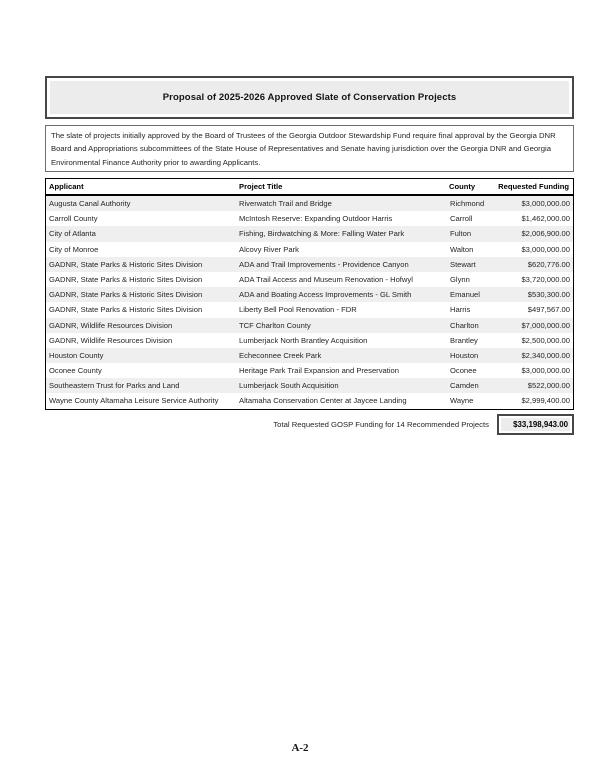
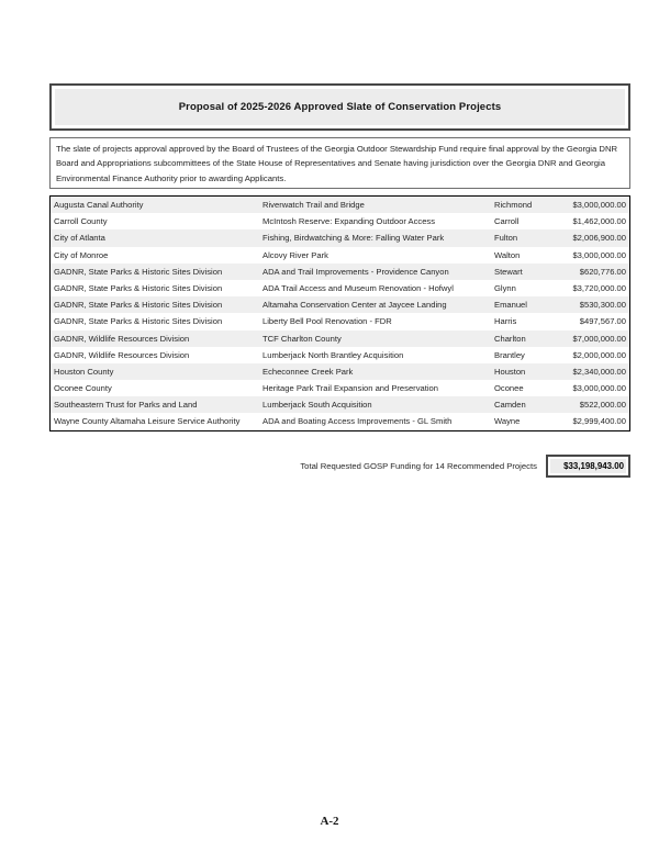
  Proposal of 2025-2026 Approved Slate of Conservation Projects
- The slate of projects initially approved by the Board of Trustees of the Georgia Outdoor Stewardship Fund require final approval by the Georgia DNR Board and Appropriations subcommittees of the State House of Representatives and Senate having jurisdiction over the Georgia DNR and Georgia Environmental Finance Authority prior to awarding Applicants.
+ The slate of projects approval approved by the Board of Trustees of the Georgia Outdoor Stewardship Fund require final approval by the Georgia DNR Board and Appropriations subcommittees of the State House of Representatives and Senate having jurisdiction over the Georgia DNR and Georgia Environmental Finance Authority prior to awarding Applicants.
- Applicant
- Project Title
- County
- Requested Funding
  Augusta Canal Authority
  Riverwatch Trail and Bridge
  Richmond
  $3,000,000.00
  Carroll County
- McIntosh Reserve: Expanding Outdoor Harris
+ McIntosh Reserve: Expanding Outdoor Access
  Carroll
  $1,462,000.00
  City of Atlanta
  Fishing, Birdwatching & More: Falling Water Park
  Fulton
  $2,006,900.00
  City of Monroe
  Alcovy River Park
  Walton
  $3,000,000.00
  GADNR, State Parks & Historic Sites Division
  ADA and Trail Improvements - Providence Canyon
  Stewart
  $620,776.00
  GADNR, State Parks & Historic Sites Division
  ADA Trail Access and Museum Renovation - Hofwyl
  Glynn
  $3,720,000.00
  GADNR, State Parks & Historic Sites Division
- ADA and Boating Access Improvements - GL Smith
+ Altamaha Conservation Center at Jaycee Landing
  Emanuel
  $530,300.00
  GADNR, State Parks & Historic Sites Division
  Liberty Bell Pool Renovation - FDR
  Harris
  $497,567.00
  GADNR, Wildlife Resources Division
  TCF Charlton County
  Charlton
  $7,000,000.00
  GADNR, Wildlife Resources Division
  Lumberjack North Brantley Acquisition
  Brantley
- $2,500,000.00
+ $2,000,000.00
  Houston County
  Echeconnee Creek Park
  Houston
  $2,340,000.00
  Oconee County
  Heritage Park Trail Expansion and Preservation
  Oconee
  $3,000,000.00
  Southeastern Trust for Parks and Land
  Lumberjack South Acquisition
  Camden
  $522,000.00
  Wayne County Altamaha Leisure Service Authority
- Altamaha Conservation Center at Jaycee Landing
+ ADA and Boating Access Improvements - GL Smith
  Wayne
  $2,999,400.00
  Total Requested GOSP Funding for 14 Recommended Projects
  $33,198,943.00
  A-2
